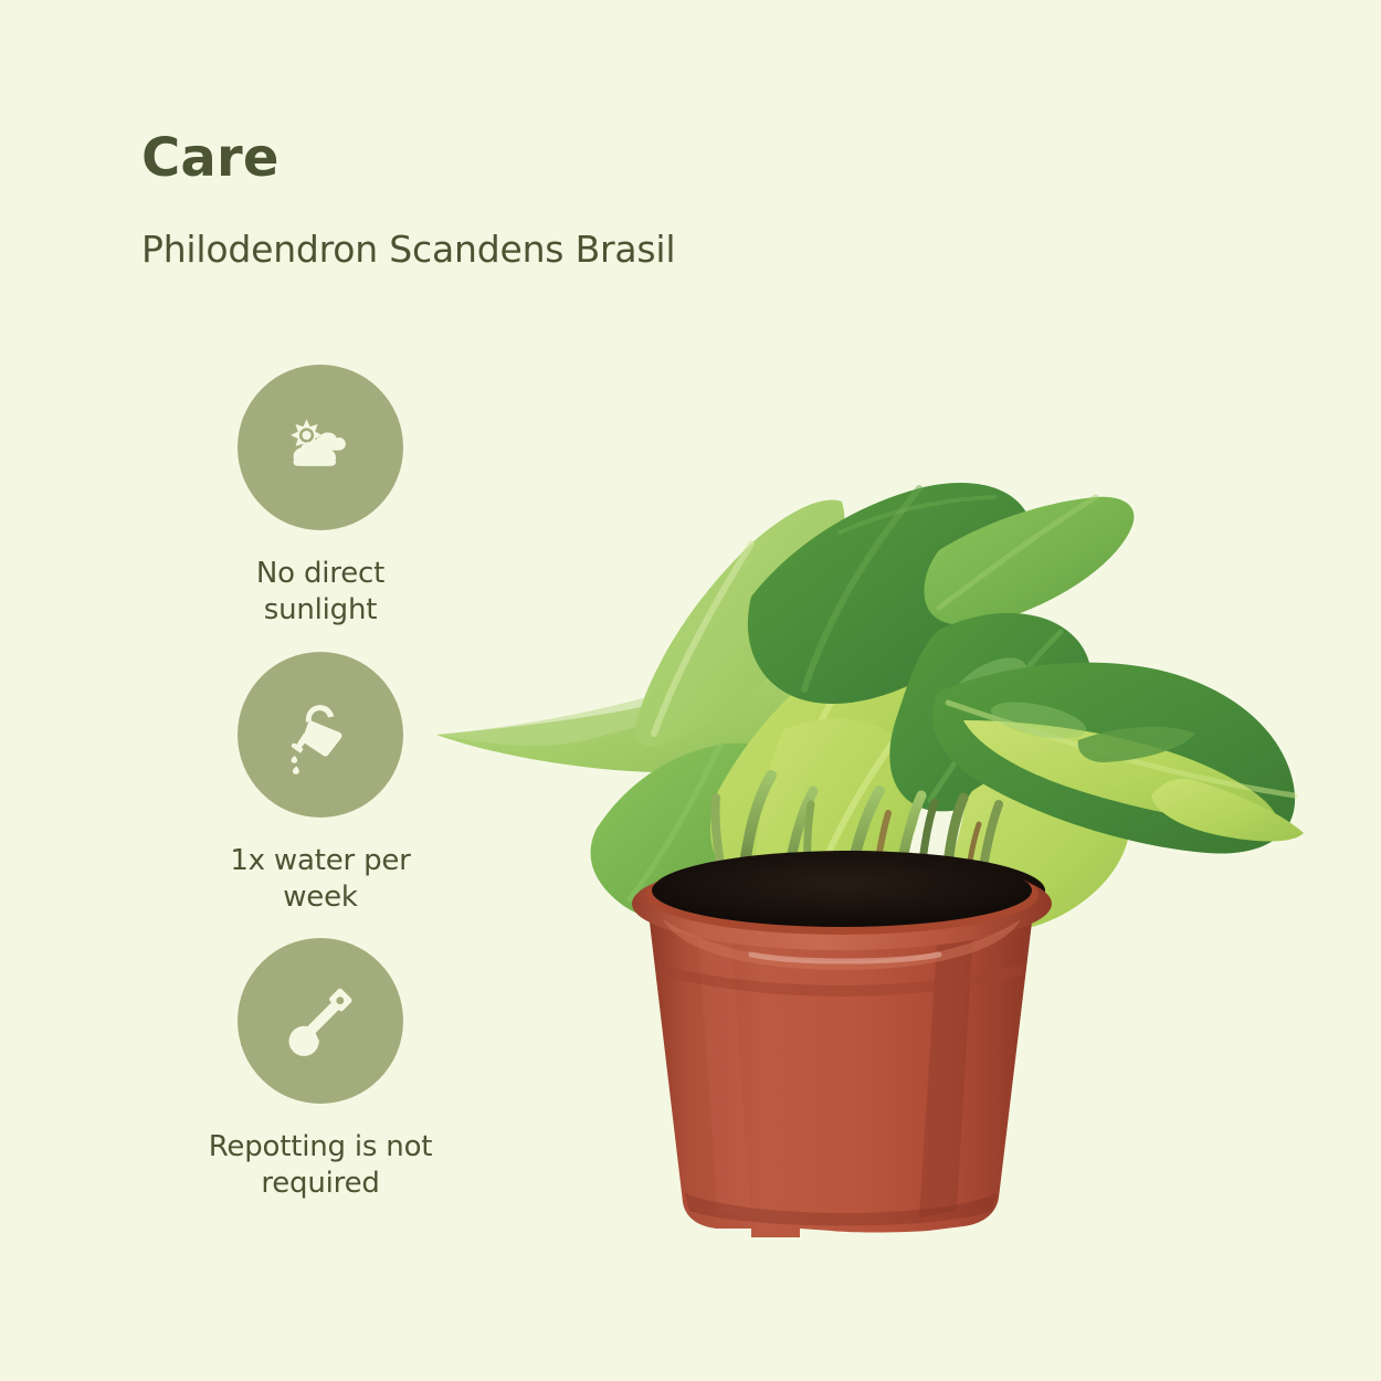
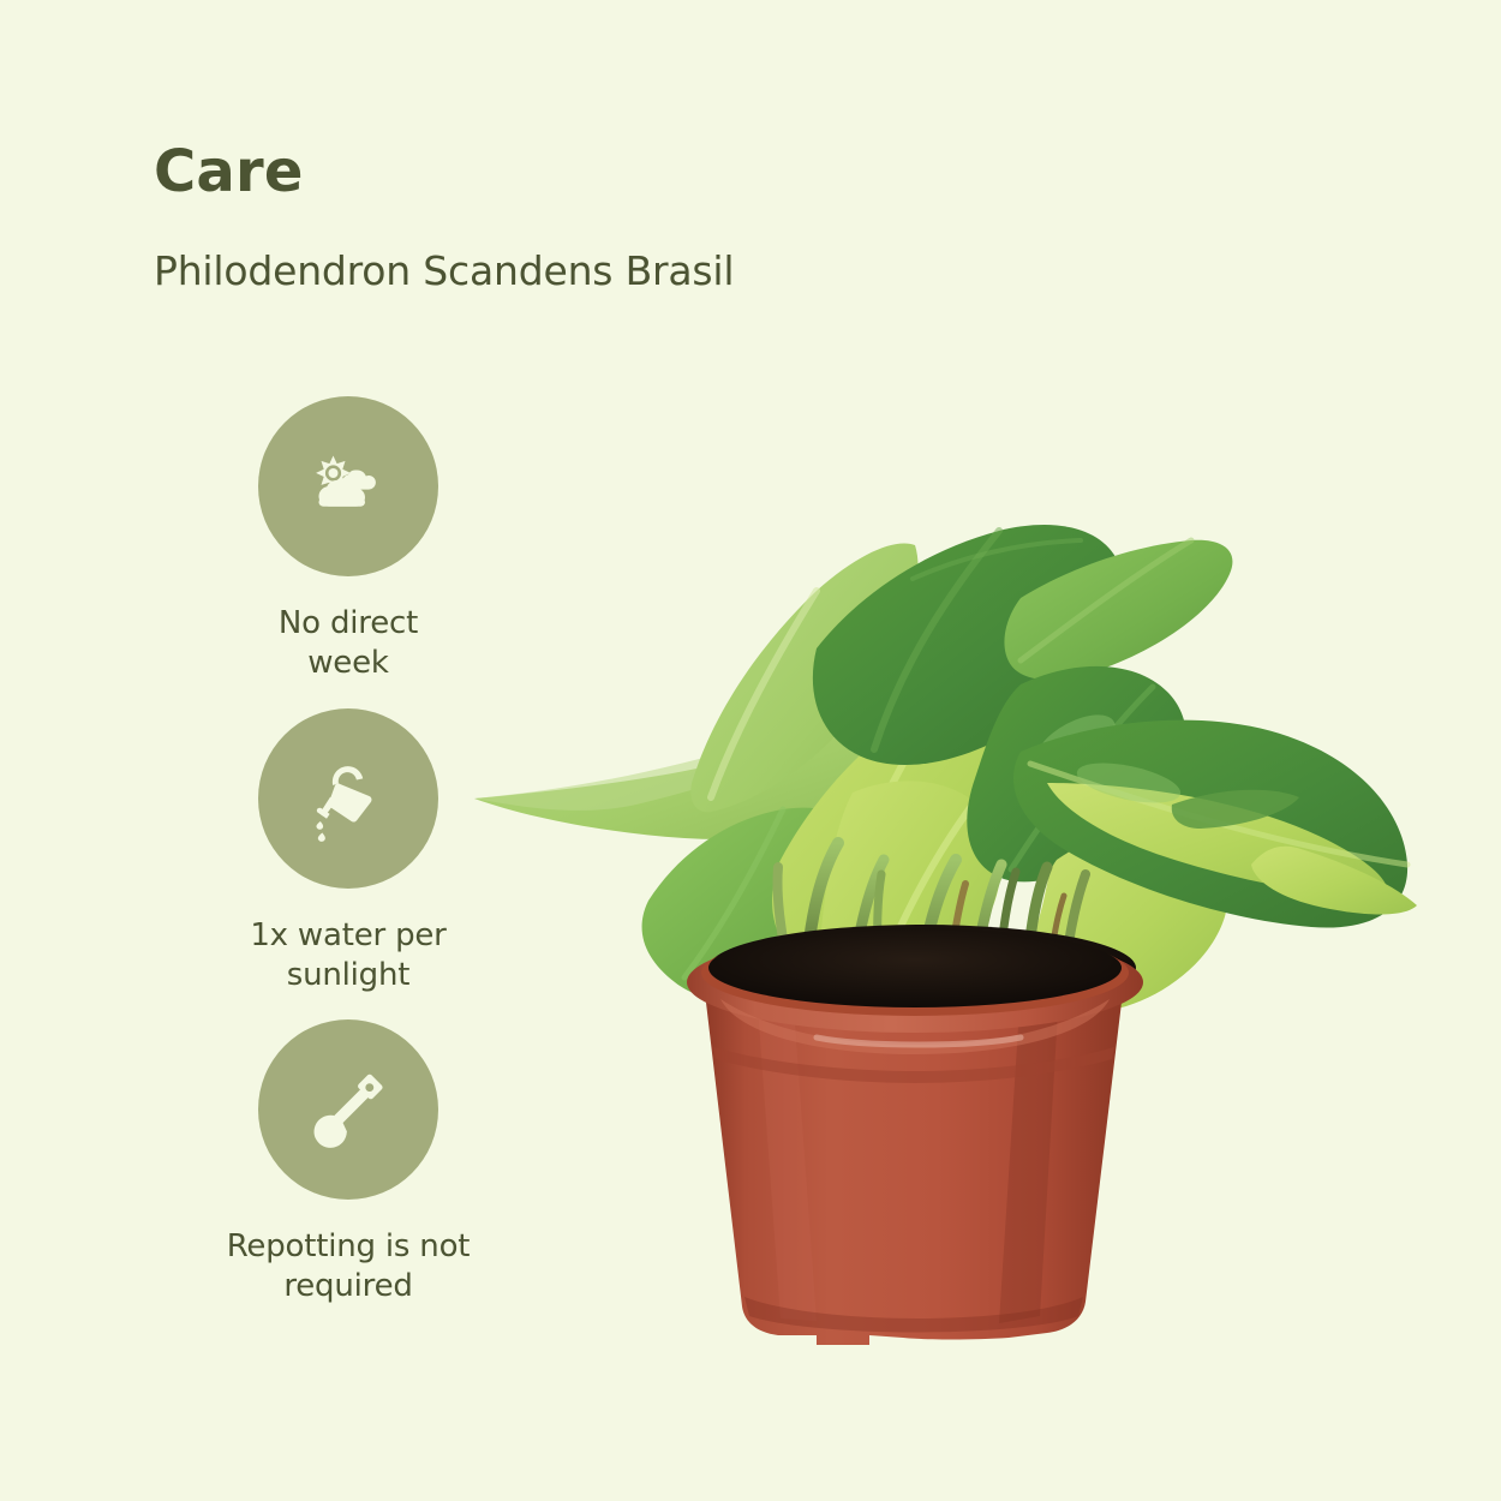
  Care
  Philodendron Scandens Brasil
  No direct
- sunlight
+ week
  1x water per
- week
+ sunlight
  Repotting is not
  required
